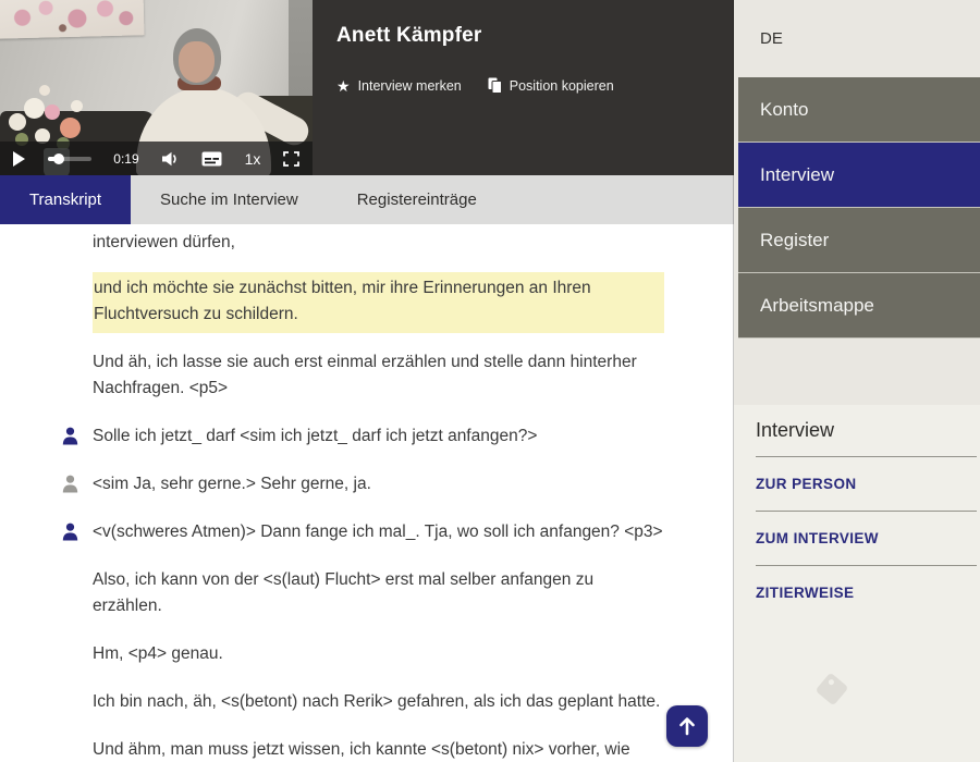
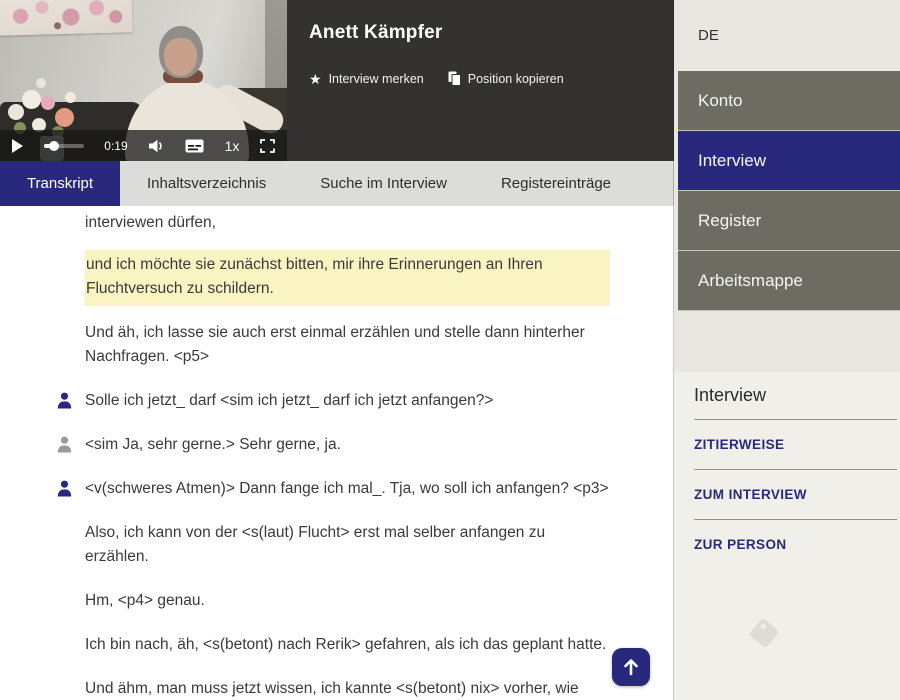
  0:19
  1x
  Anett Kämpfer
  ★
  Interview merken
  Position kopieren
  Transkript
+ Inhaltsverzeichnis
  Suche im Interview
  Registereinträge
  interviewen dürfen,
  und ich möchte sie zunächst bitten, mir ihre Erinnerungen an Ihren Fluchtversuch zu schildern.
  Und äh, ich lasse sie auch erst einmal erzählen und stelle dann hinterher Nachfragen. <p5>
  Solle ich jetzt_ darf <sim ich jetzt_ darf ich jetzt anfangen?>
  <sim Ja, sehr gerne.> Sehr gerne, ja.
  <v(schweres Atmen)> Dann fange ich mal_. Tja, wo soll ich anfangen? <p3>
  Also, ich kann von der <s(laut) Flucht> erst mal selber anfangen zu erzählen.
  Hm, <p4> genau.
  Ich bin nach, äh, <s(betont) nach Rerik> gefahren, als ich das geplant hatte.
  Und ähm, man muss jetzt wissen, ich kannte <s(betont) nix> vorher, wie
  DE
  Konto
  Interview
  Register
  Arbeitsmappe
  Interview
- ZUR PERSON
+ ZITIERWEISE
  ZUM INTERVIEW
- ZITIERWEISE
+ ZUR PERSON
